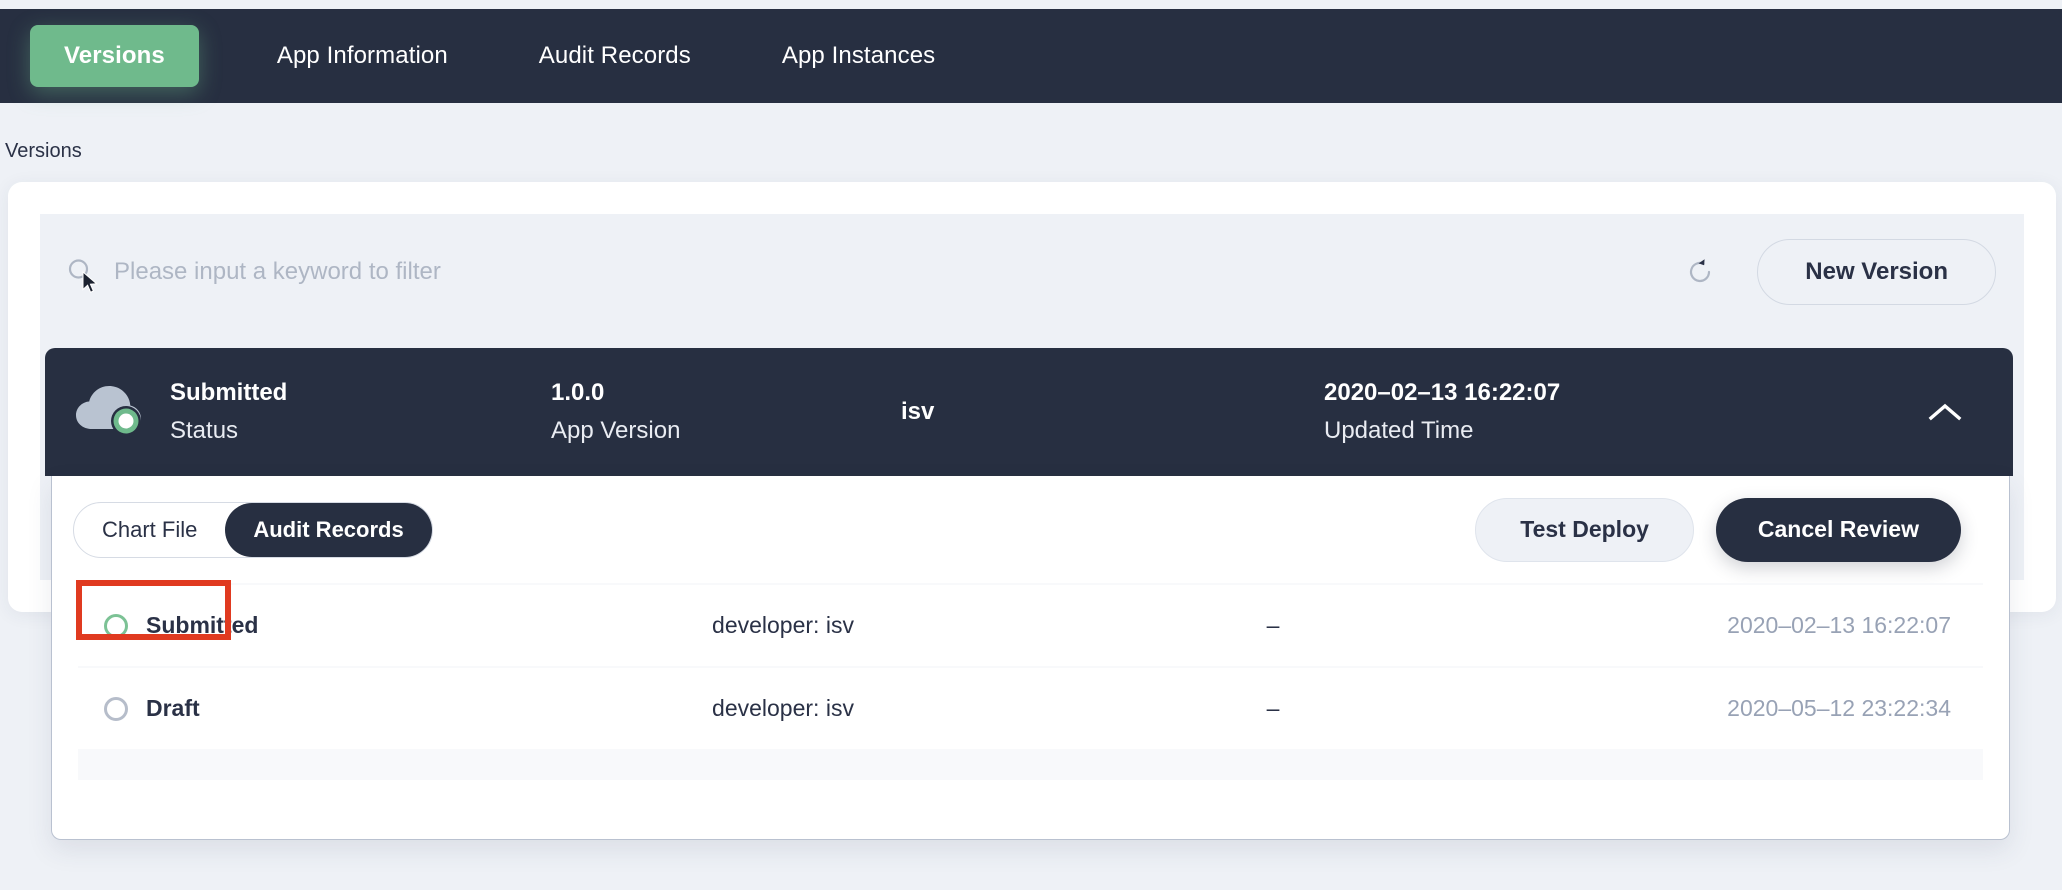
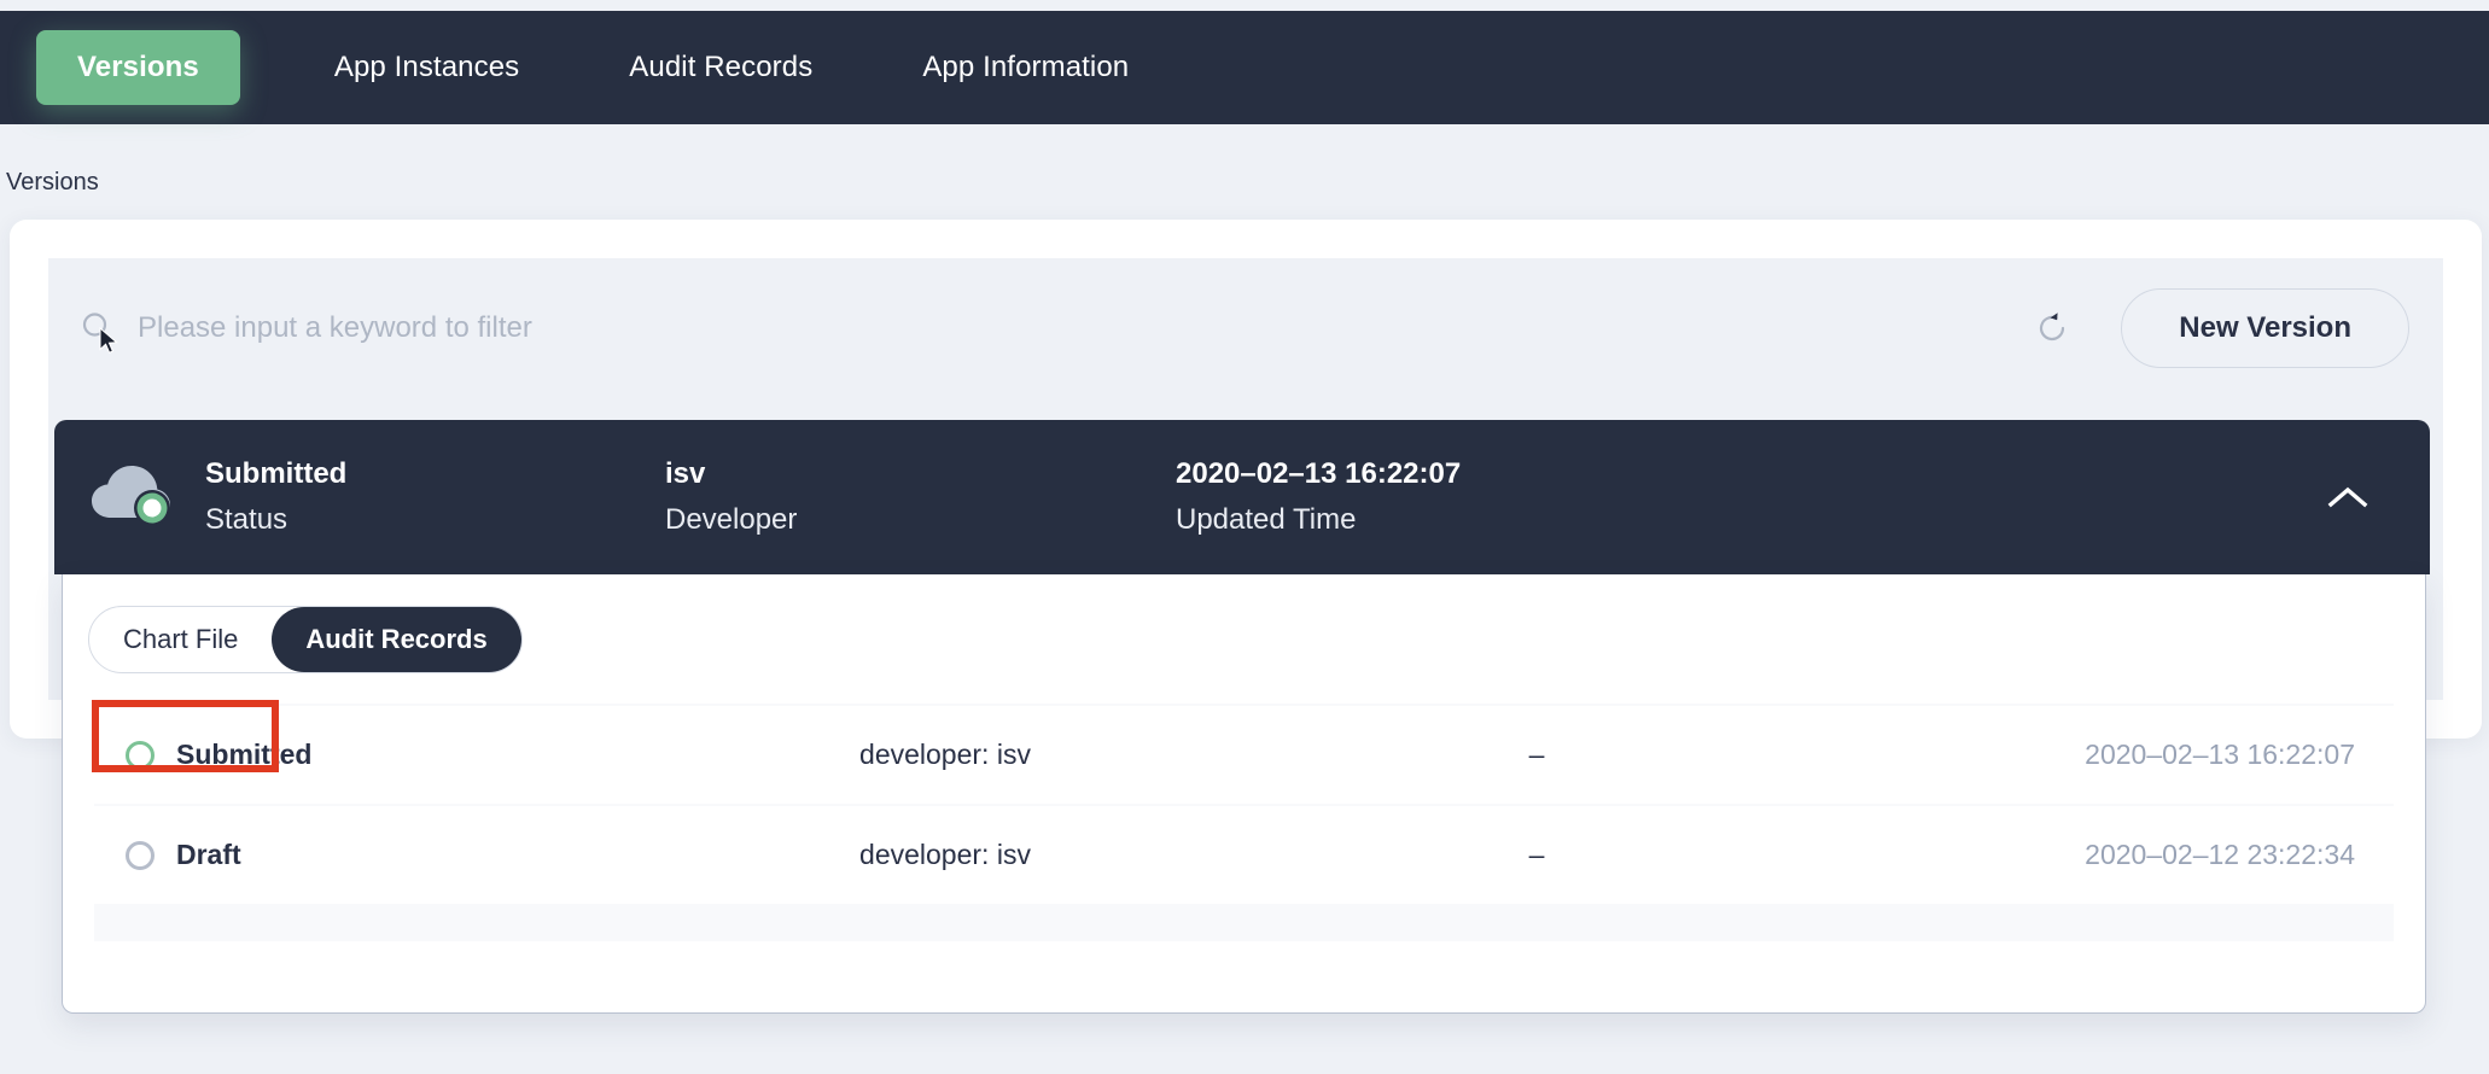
  Versions
- App Information
+ App Instances
  Audit Records
- App Instances
+ App Information
  Versions
  Please input a keyword to filter
  New Version
  Submitted
  Status
- 1.0.0
- App Version
  isv
+ Developer
  2020–02–13 16:22:07
  Updated Time
  Chart File
  Audit Records
- Test Deploy
- Cancel Review
  Submitted
  developer: isv
  –
  2020–02–13 16:22:07
  Draft
  developer: isv
  –
- 2020–05–12 23:22:34
+ 2020–02–12 23:22:34
